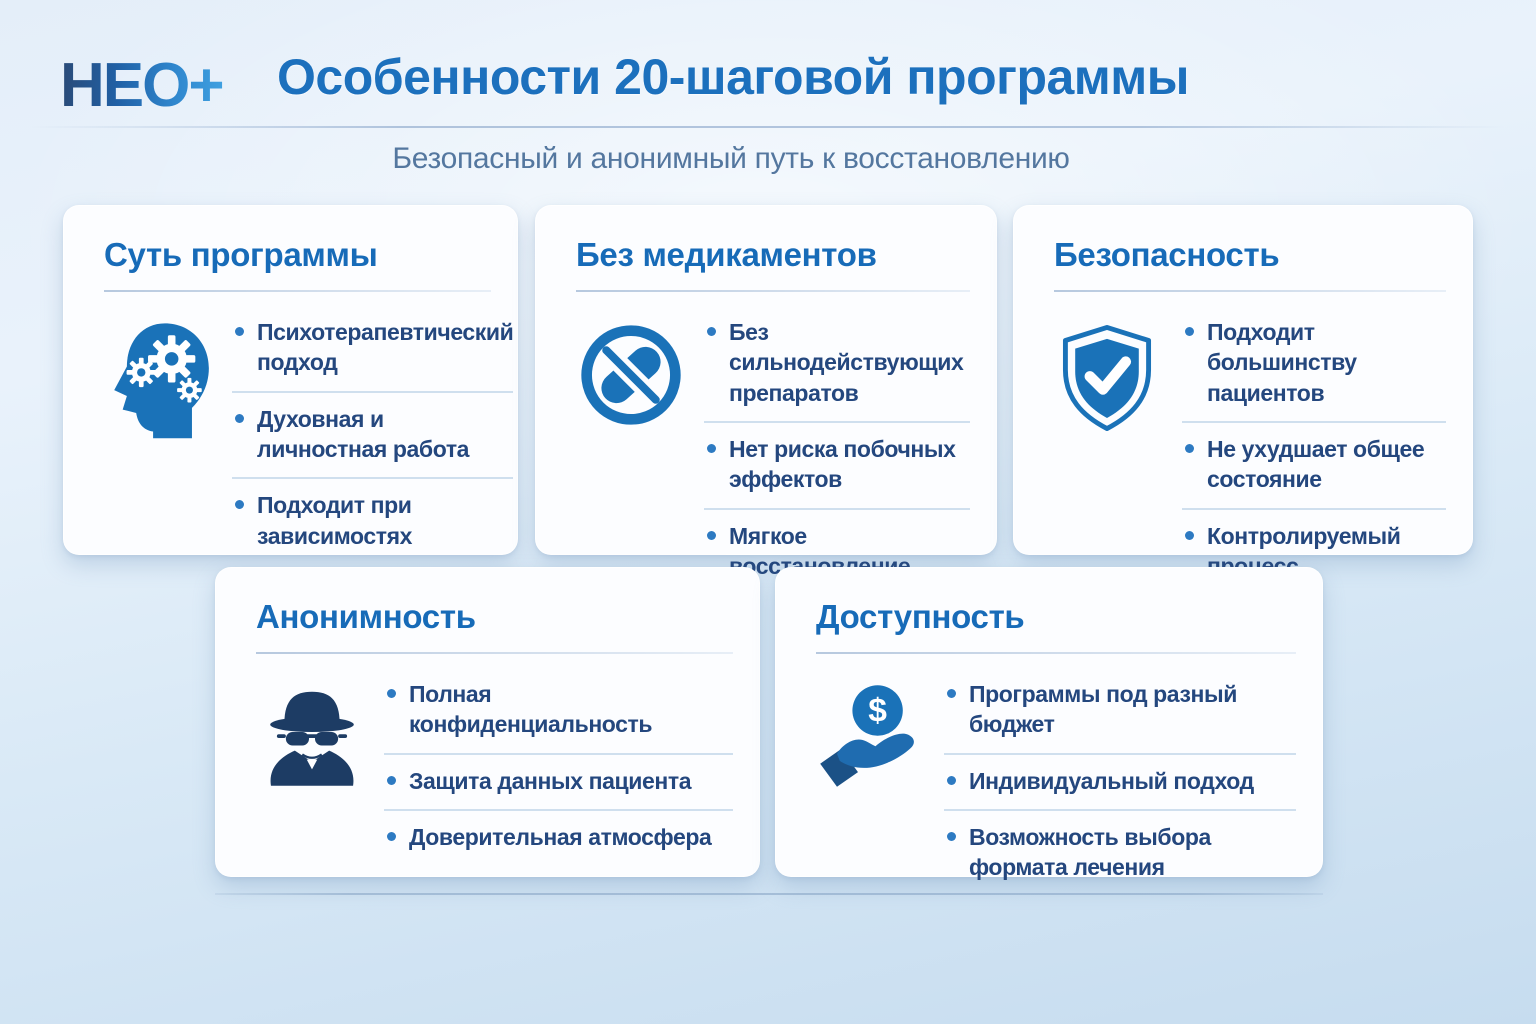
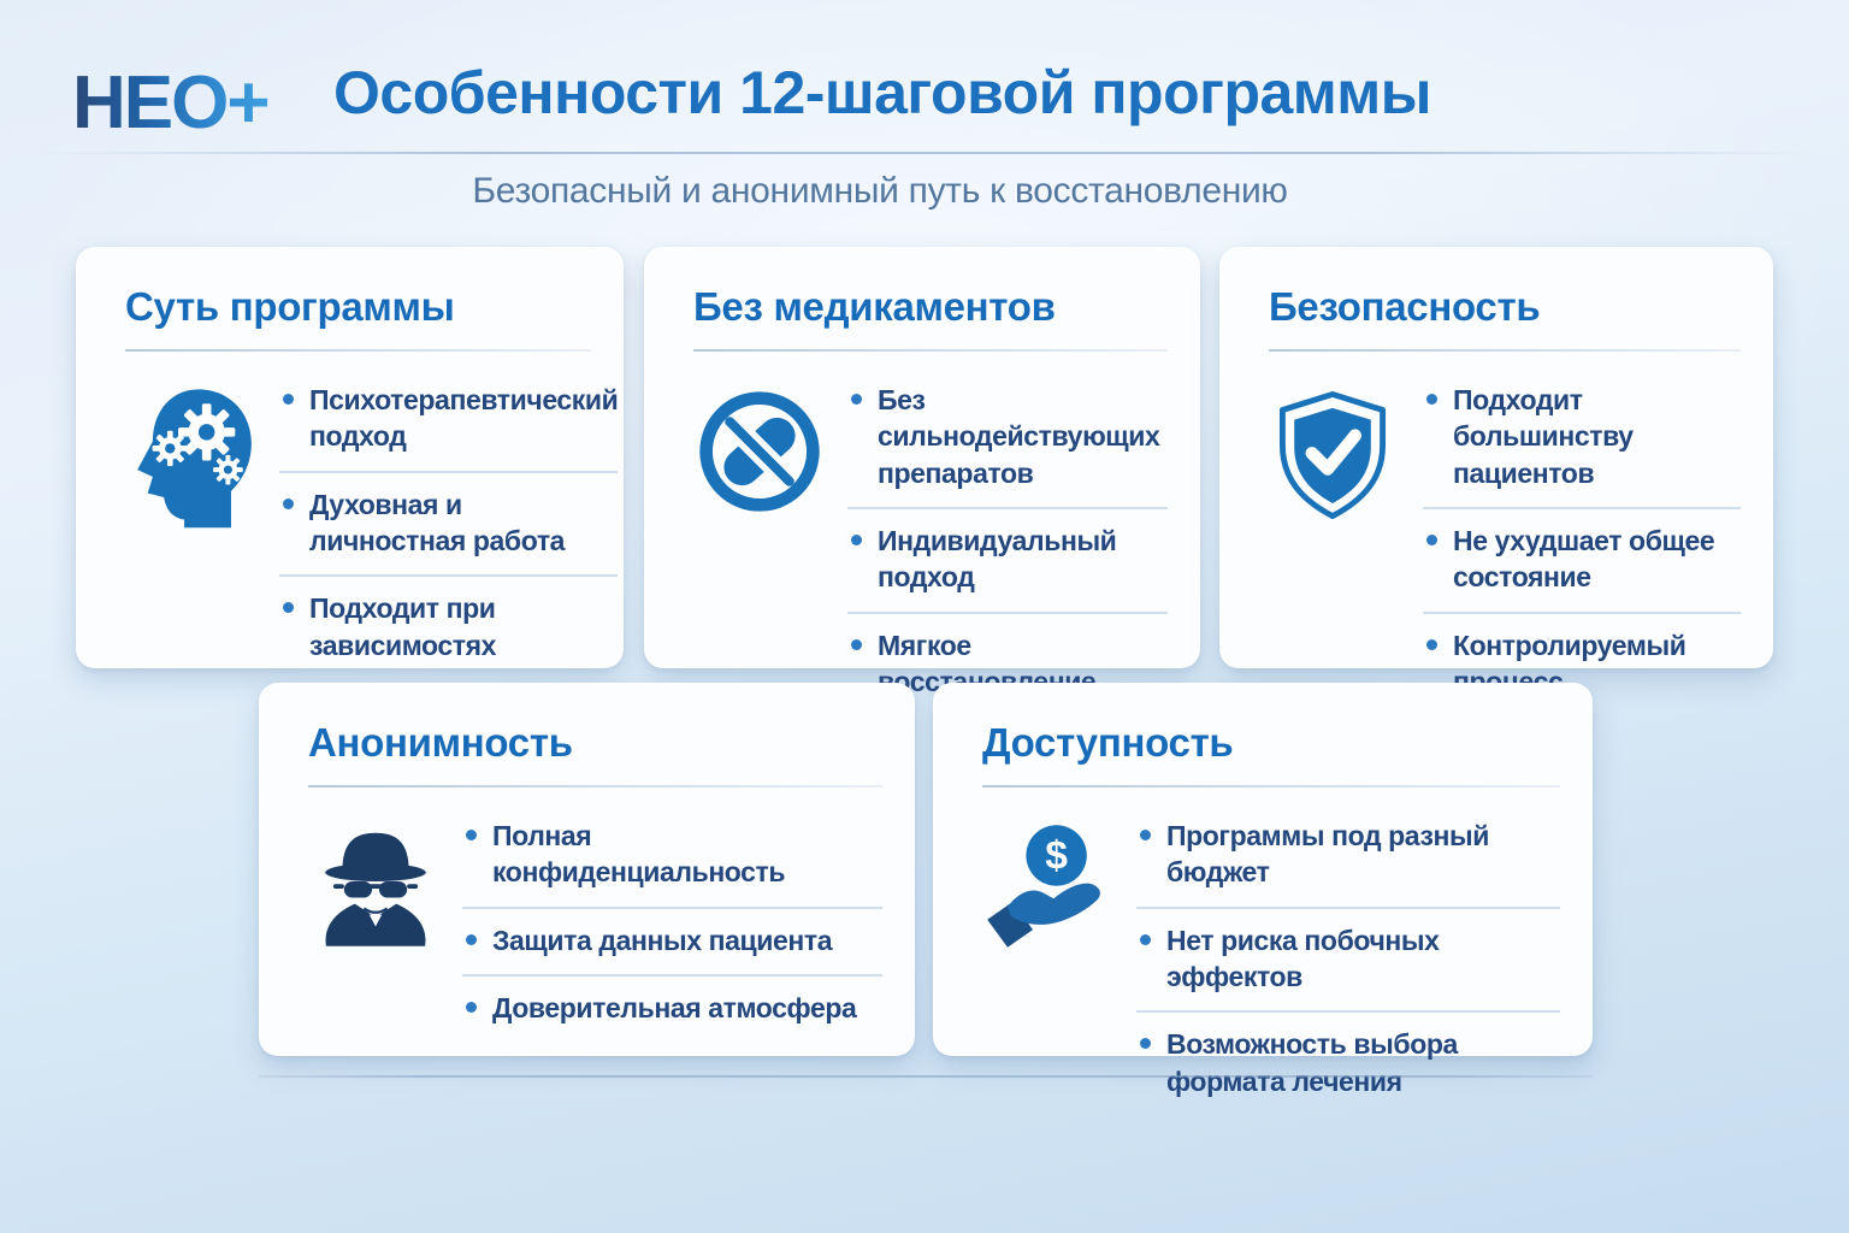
  НЕО+
- Особенности 20-шаговой программы
+ Особенности 12-шаговой программы
  Безопасный и анонимный путь к восстановлению
  Суть программы
  Психотерапевтический подход
  Духовная и личностная работа
  Подходит при зависимостях
  Без медикаментов
  Без сильнодействующих препаратов
- Нет риска побочных эффектов
+ Индивидуальный подход
  Безопасность
  Подходит большинству пациентов
  Не ухудшает общее состояние
  Анонимность
  Полная конфиденциальность
  Защита данных пациента
  Доверительная атмосфера
  Доступность
  $
  Программы под разный бюджет
- Индивидуальный подход
+ Нет риска побочных эффектов
  Возможность выбора формата лечения
